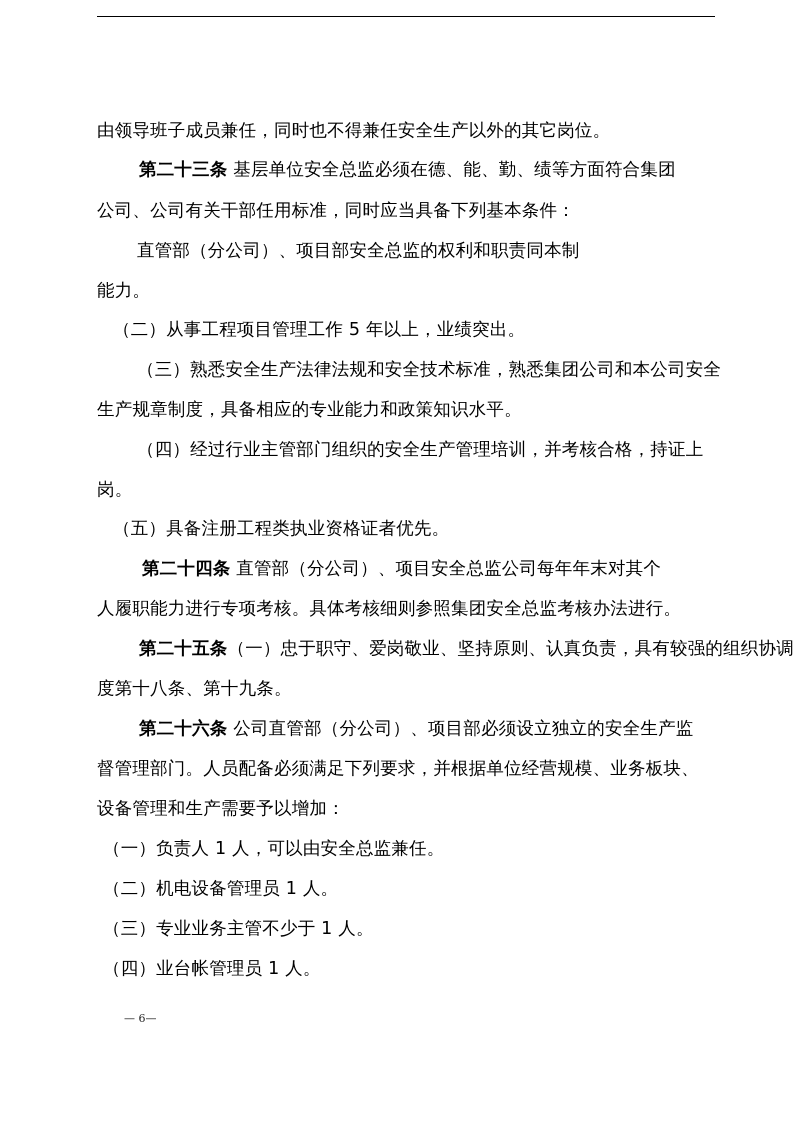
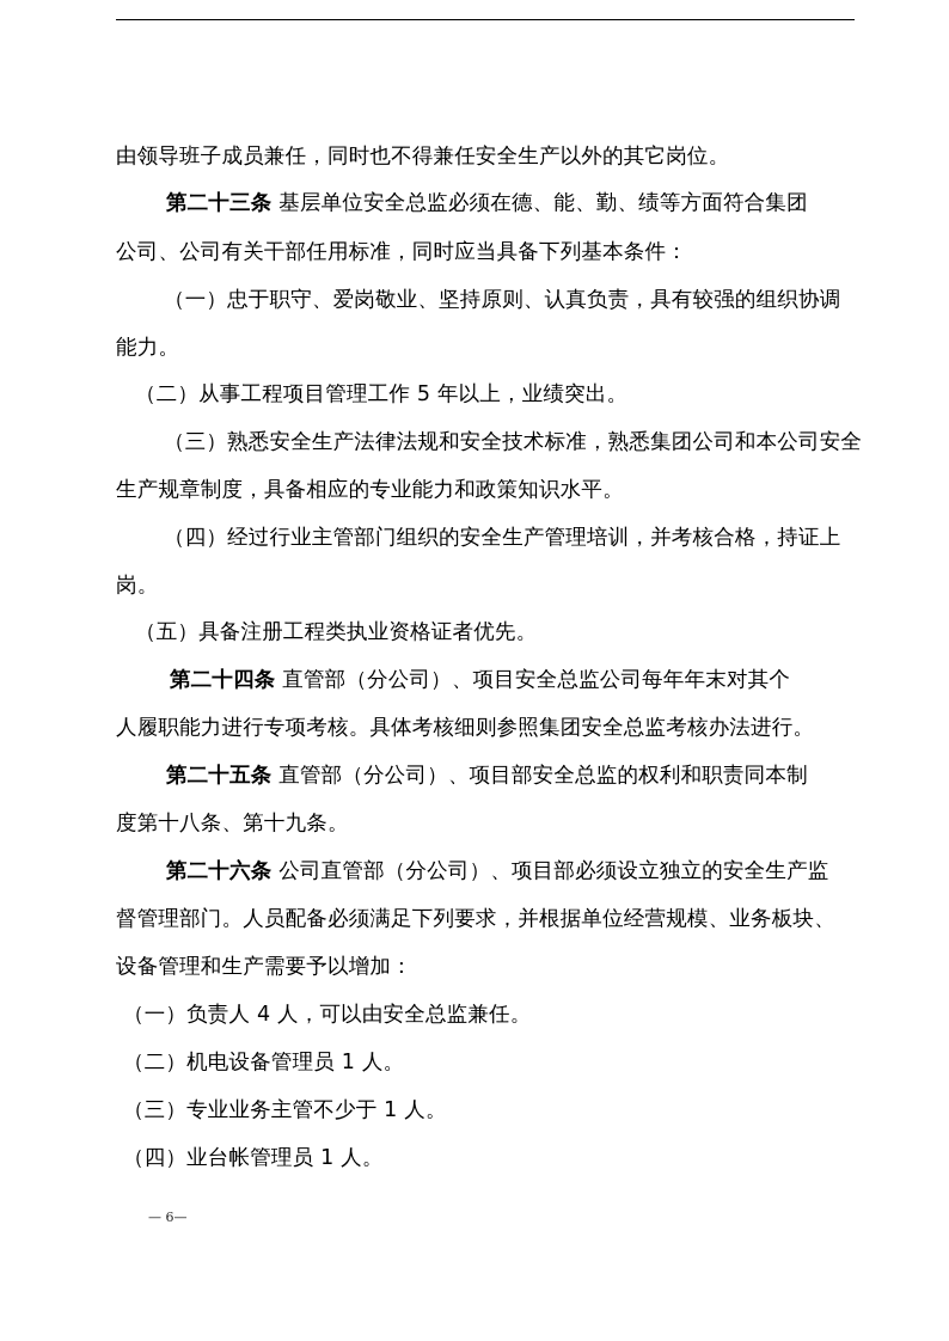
  由领导班子成员兼任，同时也不得兼任安全生产以外的其它岗位。
  第二十三条 基层单位安全总监必须在德、能、勤、绩等方面符合集团
  公司、公司有关干部任用标准，同时应当具备下列基本条件：
- 直管部（分公司）、项目部安全总监的权利和职责同本制
+ （一）忠于职守、爱岗敬业、坚持原则、认真负责，具有较强的组织协调
  能力。
  （二）从事工程项目管理工作 5 年以上，业绩突出。
  （三）熟悉安全生产法律法规和安全技术标准，熟悉集团公司和本公司安全
  生产规章制度，具备相应的专业能力和政策知识水平。
  （四）经过行业主管部门组织的安全生产管理培训，并考核合格，持证上
  岗。
  （五）具备注册工程类执业资格证者优先。
  第二十四条 直管部（分公司）、项目安全总监公司每年年末对其个
  人履职能力进行专项考核。具体考核细则参照集团安全总监考核办法进行。
- 第二十五条（一）忠于职守、爱岗敬业、坚持原则、认真负责，具有较强的组织协调
+ 第二十五条 直管部（分公司）、项目部安全总监的权利和职责同本制
  度第十八条、第十九条。
  第二十六条 公司直管部（分公司）、项目部必须设立独立的安全生产监
  督管理部门。人员配备必须满足下列要求，并根据单位经营规模、业务板块、
  设备管理和生产需要予以增加：
- （一）负责人 1 人，可以由安全总监兼任。
+ （一）负责人 4 人，可以由安全总监兼任。
  （二）机电设备管理员 1 人。
  （三）专业业务主管不少于 1 人。
  （四）业台帐管理员 1 人。
  — 6—
